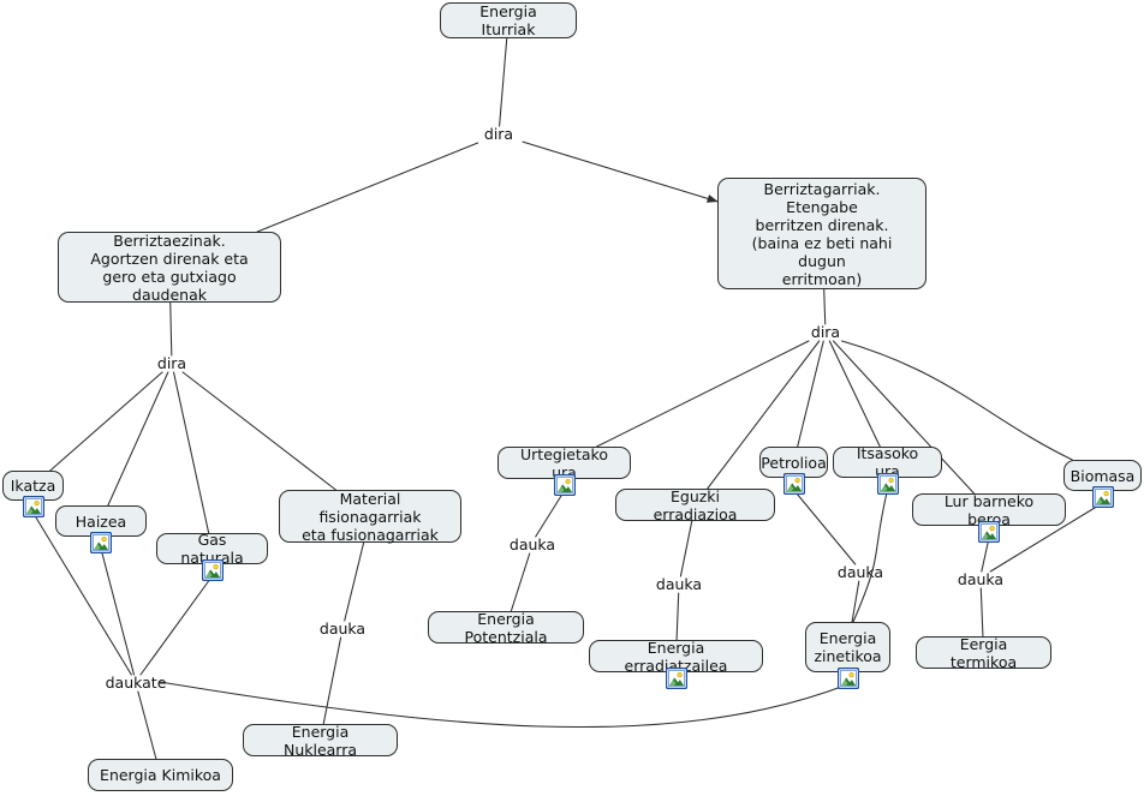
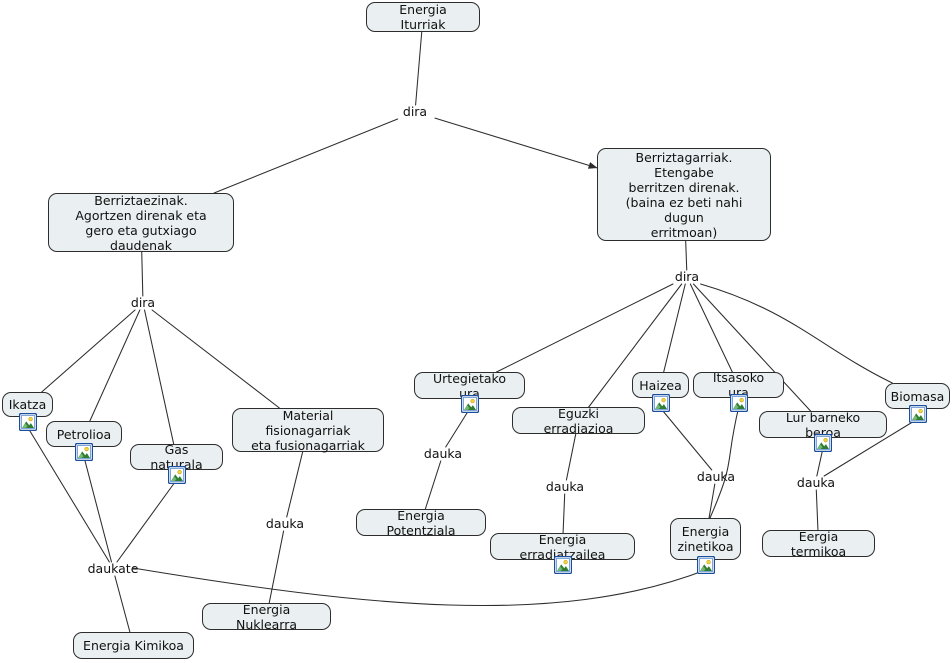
  Energia Iturriak
  Berriztaezinak.
  Agortzen direnak eta
  gero eta gutxiago daudenak
  Berriztagarriak.
  Etengabe
  berritzen direnak.
  (baina ez beti nahi dugun
  erritmoan)
  Ikatza
- Haizea
+ Petrolioa
  Gas naturala
  Material fisionagarriak
  eta fusionagarriak
  Urtegietako ura
  Eguzki erradiazioa
- Petrolioa
+ Haizea
  Itsasoko ura
  Lur barneko beroa
  Biomasa
  Energia Potentziala
  Energia erradiatzailea
  Energia
  zinetikoa
  Eergia termikoa
  Energia Nuklearra
  Energia Kimikoa
  dira
  dira
  dira
  daukate
  dauka
  dauka
  dauka
  dauka
  dauka
